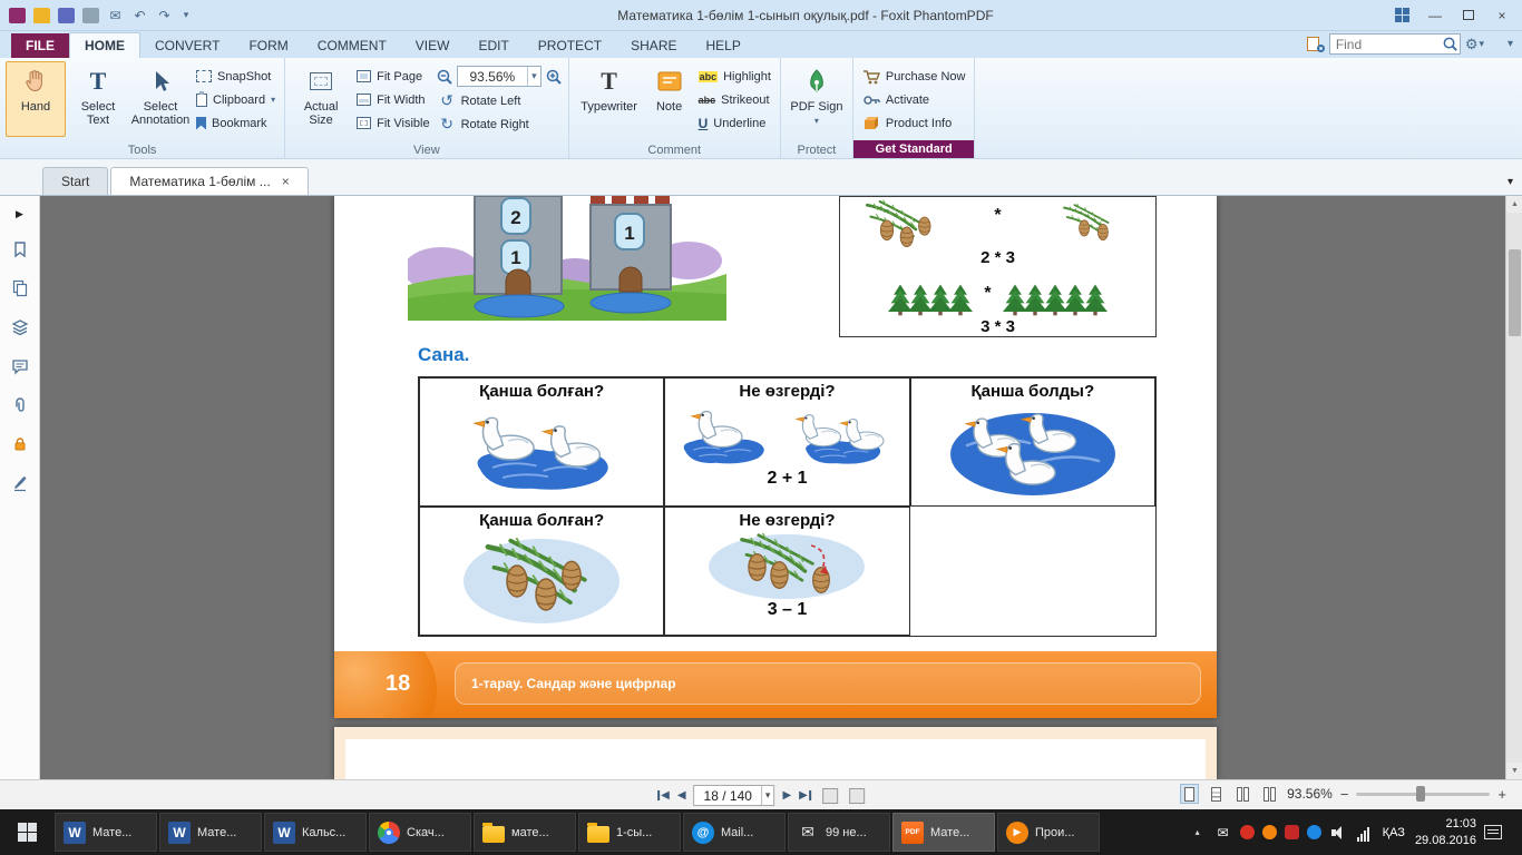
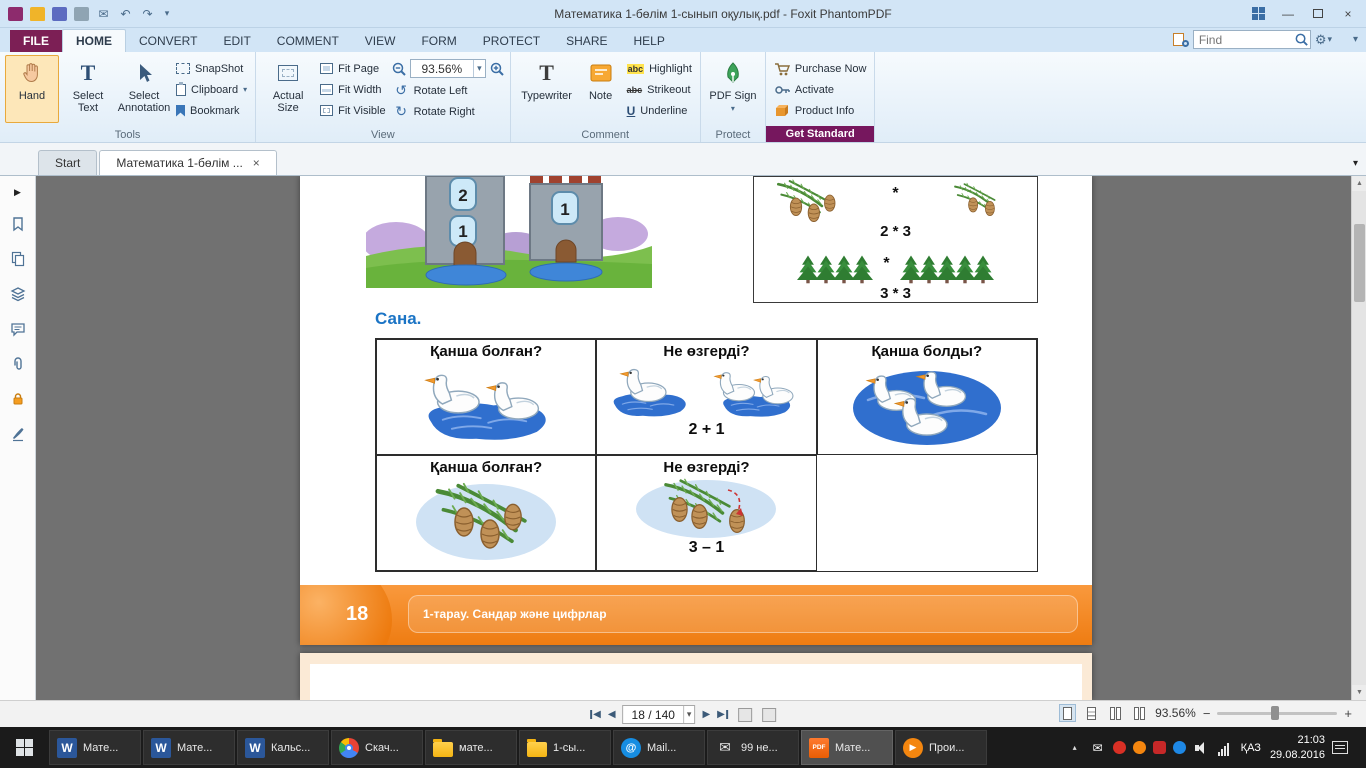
  ✉
  ↶
  ↷
  ▾
  Математика 1-бөлім 1-сынып оқулық.pdf - Foxit PhantomPDF
  —
  ×
  FILE
  HOME
  CONVERT
- FORM
+ EDIT
  COMMENT
  VIEW
- EDIT
+ FORM
  PROTECT
  SHARE
  HELP
  Find
  ⚙
  ▾
  ▾
  Hand
  T
  Select Text
  Select Annotation
  SnapShot
  Clipboard
  ▾
  Bookmark
  Tools
  Actual Size
  Fit Page
  Fit Width
  Fit Visible
  93.56%
  ▾
  ↺
  Rotate Left
  ↻
  Rotate Right
  View
  T
  Typewriter
  Note
  abc
  Highlight
  abc
  Strikeout
  U
  Underline
  Comment
  PDF Sign ▾
  Protect
  Purchase Now
  Activate
  Product Info
  Get Standard
  Start
  Математика 1-бөлім ...
  ×
  ▾
  ▶
  2
  1
  1
  *
  2 * 3
  *
  3 * 3
  Сана.
  Қанша болған?
  Не өзгерді?
  2 + 1
  Қанша болды?
  Қанша болған?
  Не өзгерді?
  3 – 1
  18
  1-тарау. Сандар және цифрлар
  ◀
  ◀
  18 / 140
  ▾
  ▶
  ▶
  93.56%
  −
  +
  W
  Мате...
  W
  Мате...
  W
  Кальс...
  Скач...
  мате...
  1-сы...
  @
  Mail...
  ✉
  99 не...
  Мате...
  ▶
  Прои...
  ▴
  ✉
  ҚАЗ
  21:03
  29.08.2016
